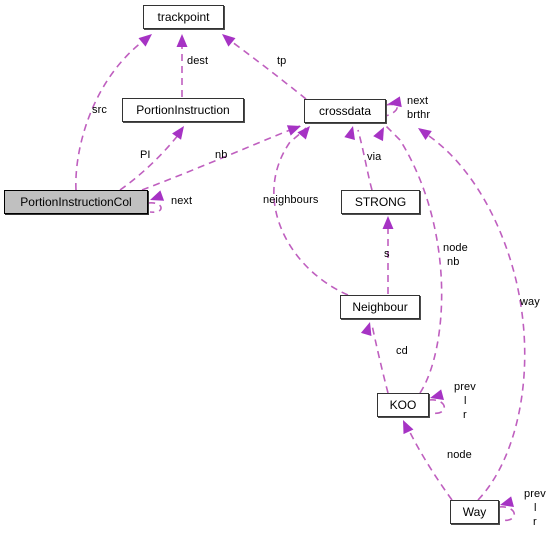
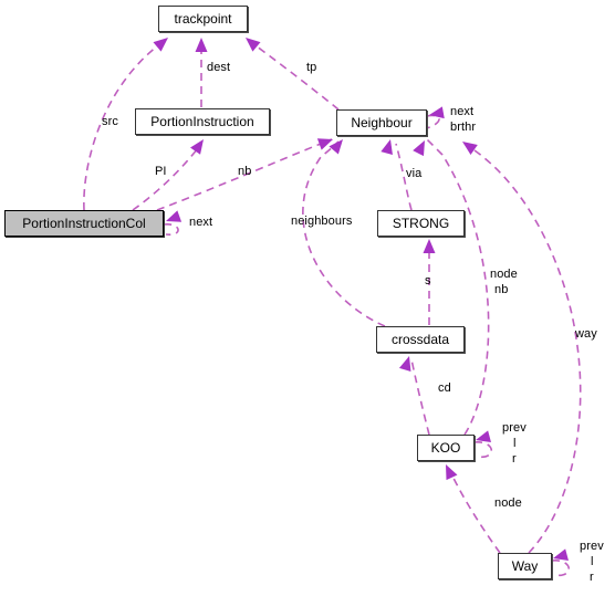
  trackpoint
  PortionInstruction
- crossdata
+ Neighbour
  PortionInstructionCol
  STRONG
- Neighbour
+ crossdata
  KOO
  Way
  src
  dest
  tp
  PI
  nb
  next
  next
  brthr
  neighbours
  via
  s
  node
  nb
  way
  cd
  prev
  l
  r
  node
  prev
  l
  r
